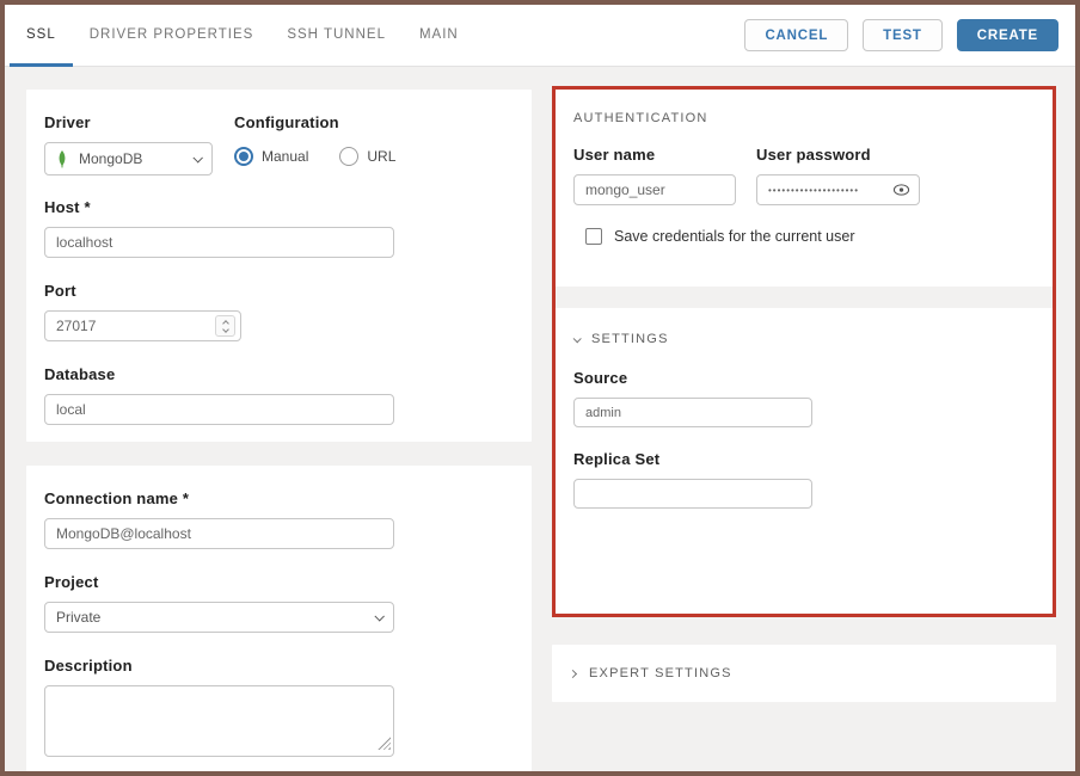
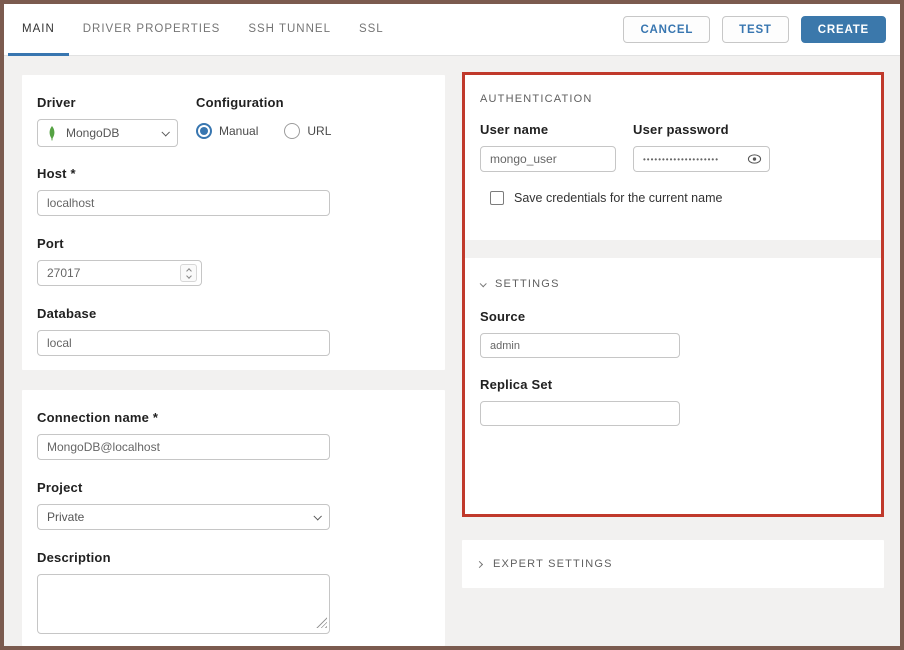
- SSL
+ MAIN
  DRIVER PROPERTIES
  SSH TUNNEL
- MAIN
+ SSL
  CANCEL
  TEST
  CREATE
  Driver
  MongoDB
  Configuration
  Manual
  URL
  Host *
  localhost
  Port
  27017
  Database
  local
  Connection name *
  MongoDB@localhost
  Project
  Private
  Description
  AUTHENTICATION
  User name
  mongo_user
  User password
  ••••••••••••••••••••
- Save credentials for the current user
+ Save credentials for the current name
  SETTINGS
  Source
  admin
  Replica Set
  EXPERT SETTINGS
